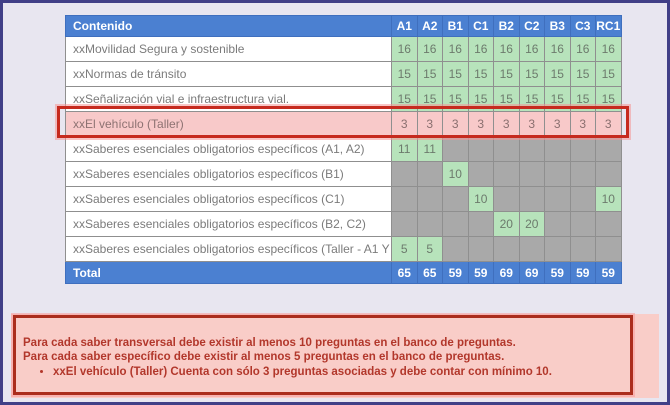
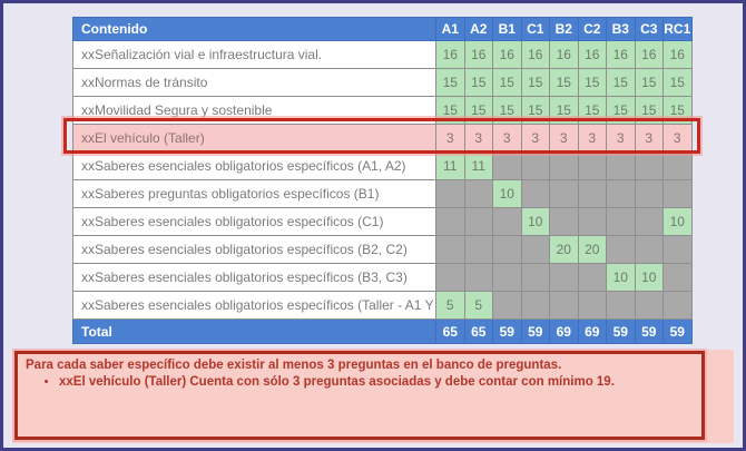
  Contenido	A1	A2	B1	C1	B2	C2	B3	C3	RC1
- xxMovilidad Segura y sostenible	16	16	16	16	16	16	16	16	16
+ xxSeñalización vial e infraestructura vial.	16	16	16	16	16	16	16	16	16
  xxNormas de tránsito	15	15	15	15	15	15	15	15	15
- xxSeñalización vial e infraestructura vial.	15	15	15	15	15	15	15	15	15
+ xxMovilidad Segura y sostenible	15	15	15	15	15	15	15	15	15
  xxEl vehículo (Taller)	3	3	3	3	3	3	3	3	3
  xxSaberes esenciales obligatorios específicos (A1, A2)	11	11
- xxSaberes esenciales obligatorios específicos (B1)			10
+ xxSaberes preguntas obligatorios específicos (B1)			10
  xxSaberes esenciales obligatorios específicos (C1)				10					10
  xxSaberes esenciales obligatorios específicos (B2, C2)					20	20
+ xxSaberes esenciales obligatorios específicos (B3, C3)							10	10
  xxSaberes esenciales obligatorios específicos (Taller - A1 Y	5	5
  Total	65	65	59	59	69	69	59	59	59
- Para cada saber transversal debe existir al menos 10 preguntas en el banco de preguntas.
- Para cada saber específico debe existir al menos 5 preguntas en el banco de preguntas.
+ Para cada saber específico debe existir al menos 3 preguntas en el banco de preguntas.
- xxEl vehículo (Taller) Cuenta con sólo 3 preguntas asociadas y debe contar con mínimo 10.
+ xxEl vehículo (Taller) Cuenta con sólo 3 preguntas asociadas y debe contar con mínimo 19.
